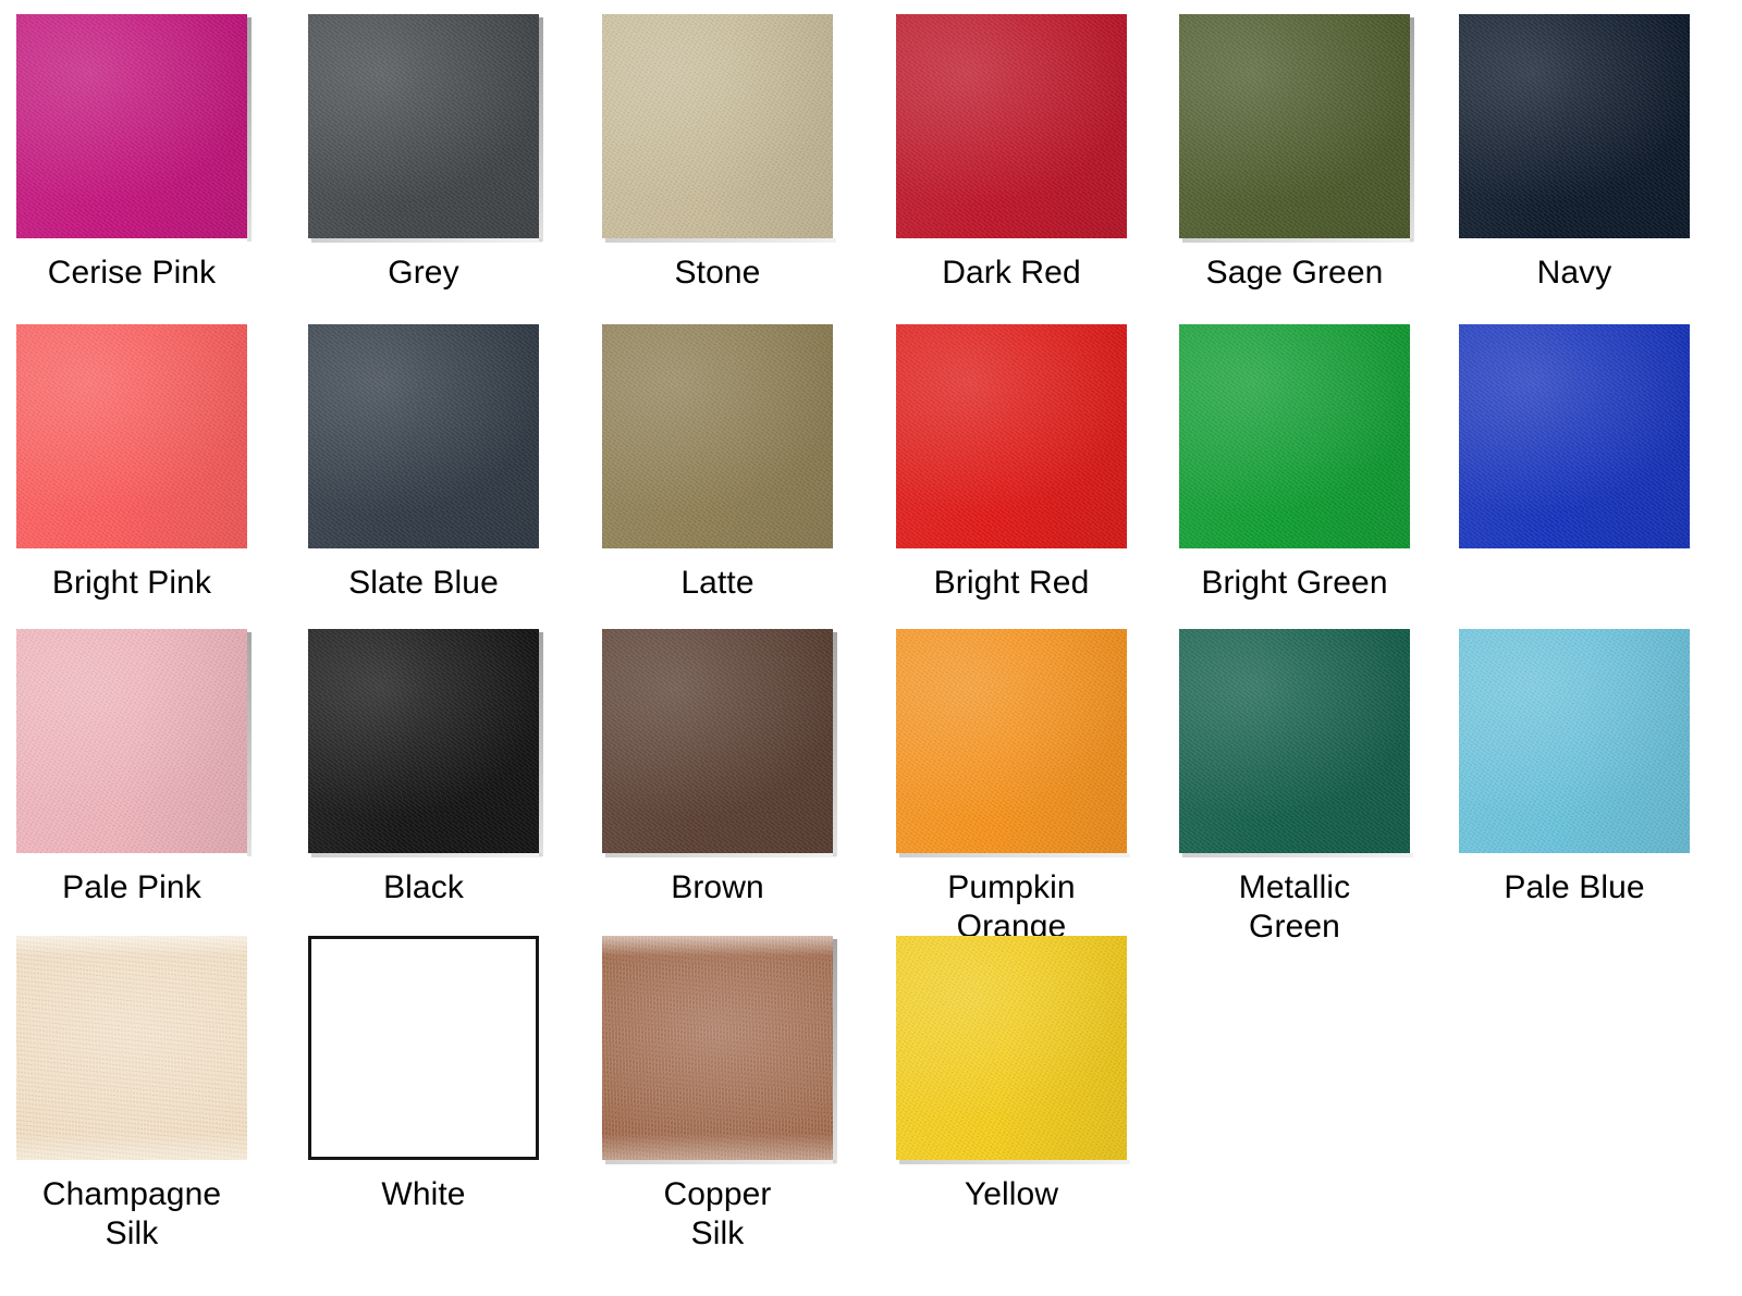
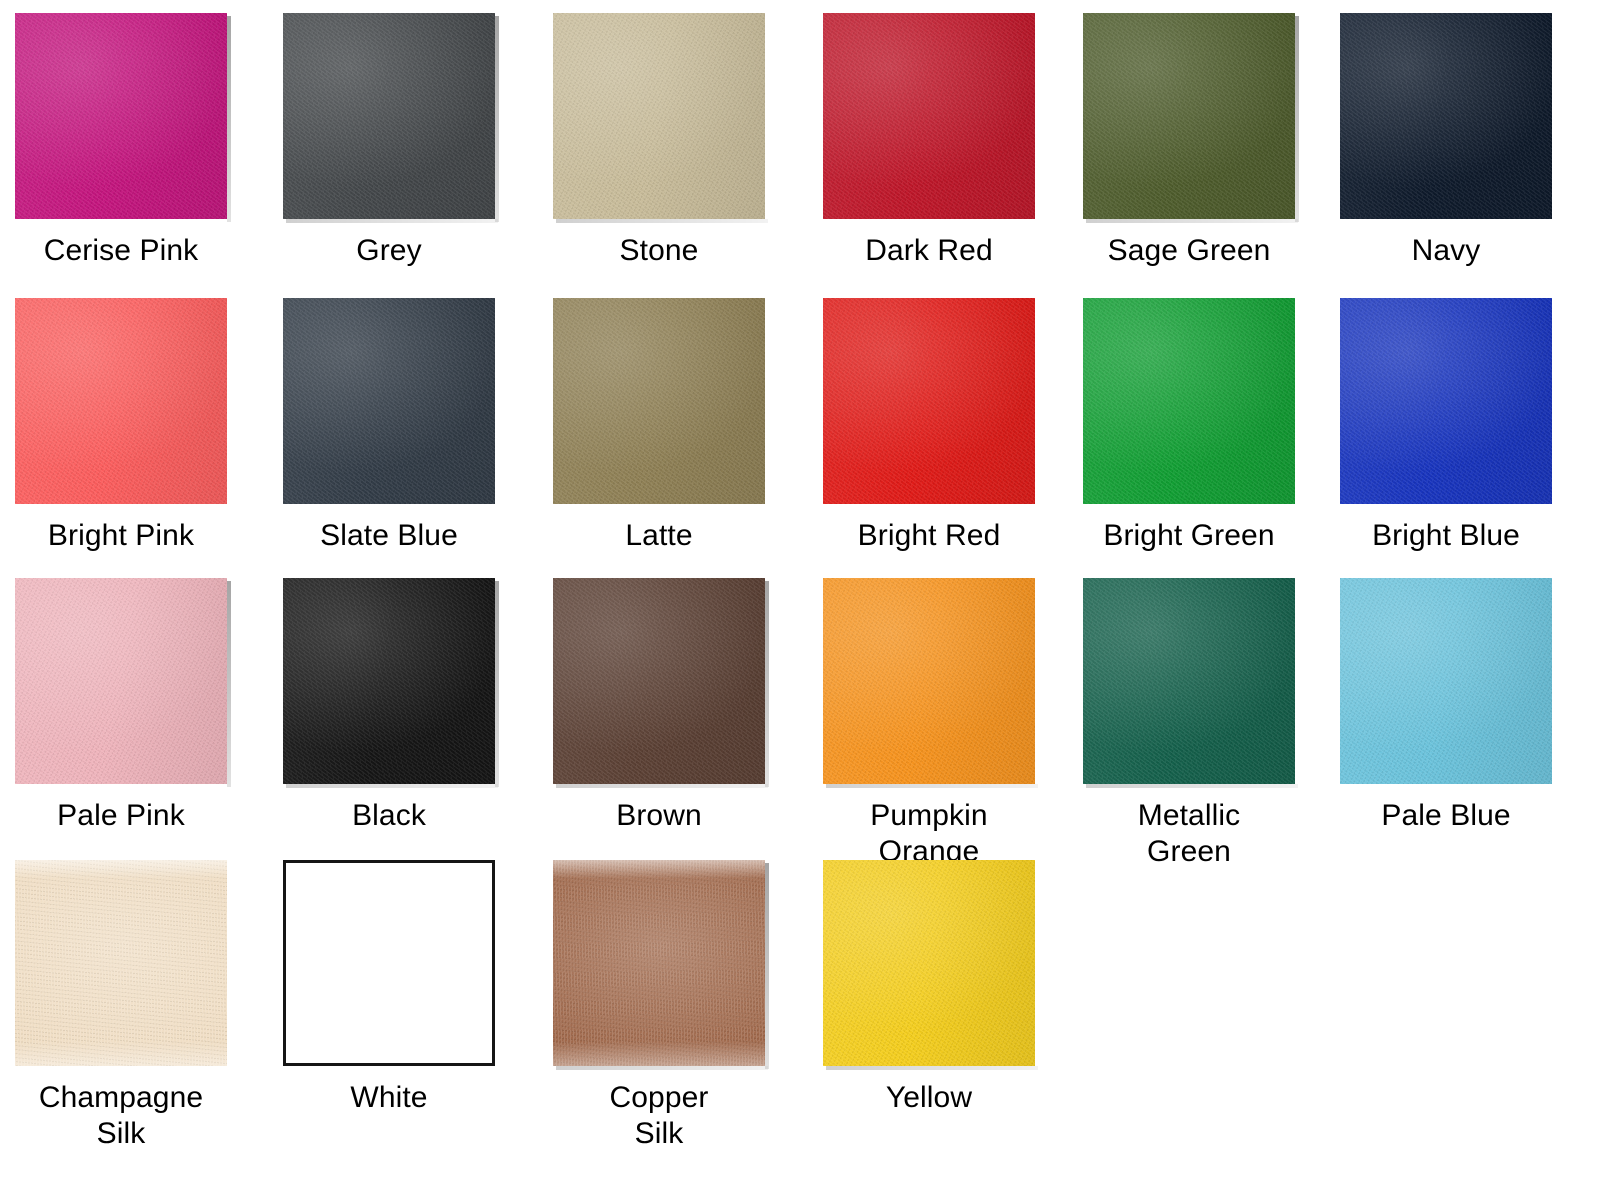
  Cerise Pink
  Grey
  Stone
  Dark Red
  Sage Green
  Navy
  Bright Pink
  Slate Blue
  Latte
  Bright Red
  Bright Green
+ Bright Blue
  Pale Pink
  Black
  Brown
  Pumpkin
  Orange
  Metallic
  Green
  Pale Blue
  Champagne
  Silk
  White
  Copper
  Silk
  Yellow
